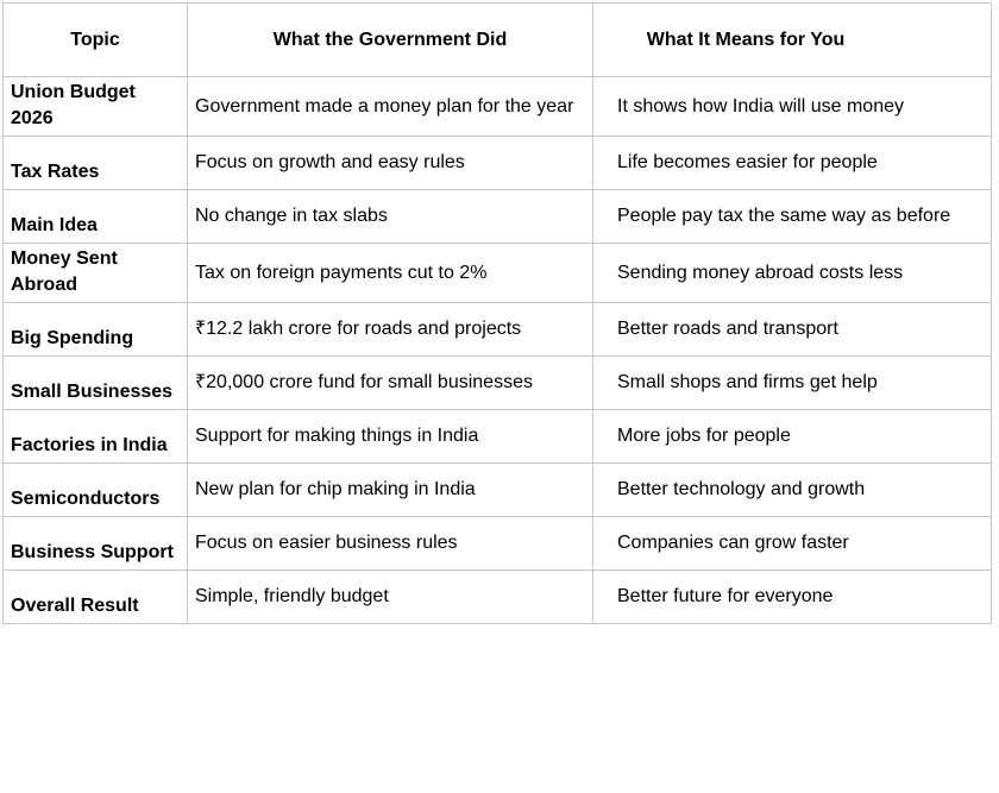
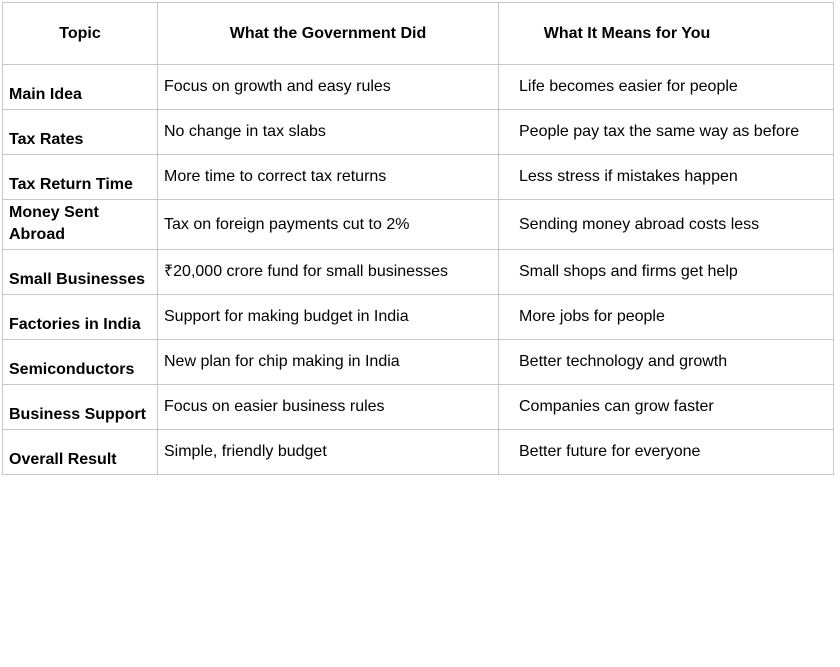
  Topic	What the Government Did	What It Means for You
- Union Budget 2026	Government made a money plan for the year	It shows how India will use money
- Tax Rates	Focus on growth and easy rules	Life becomes easier for people
+ Main Idea	Focus on growth and easy rules	Life becomes easier for people
- Main Idea	No change in tax slabs	People pay tax the same way as before
+ Tax Rates	No change in tax slabs	People pay tax the same way as before
+ Tax Return Time	More time to correct tax returns	Less stress if mistakes happen
  Money Sent Abroad	Tax on foreign payments cut to 2%	Sending money abroad costs less
- Big Spending	₹12.2 lakh crore for roads and projects	Better roads and transport
  Small Businesses	₹20,000 crore fund for small businesses	Small shops and firms get help
- Factories in India	Support for making things in India	More jobs for people
+ Factories in India	Support for making budget in India	More jobs for people
  Semiconductors	New plan for chip making in India	Better technology and growth
  Business Support	Focus on easier business rules	Companies can grow faster
  Overall Result	Simple, friendly budget	Better future for everyone
